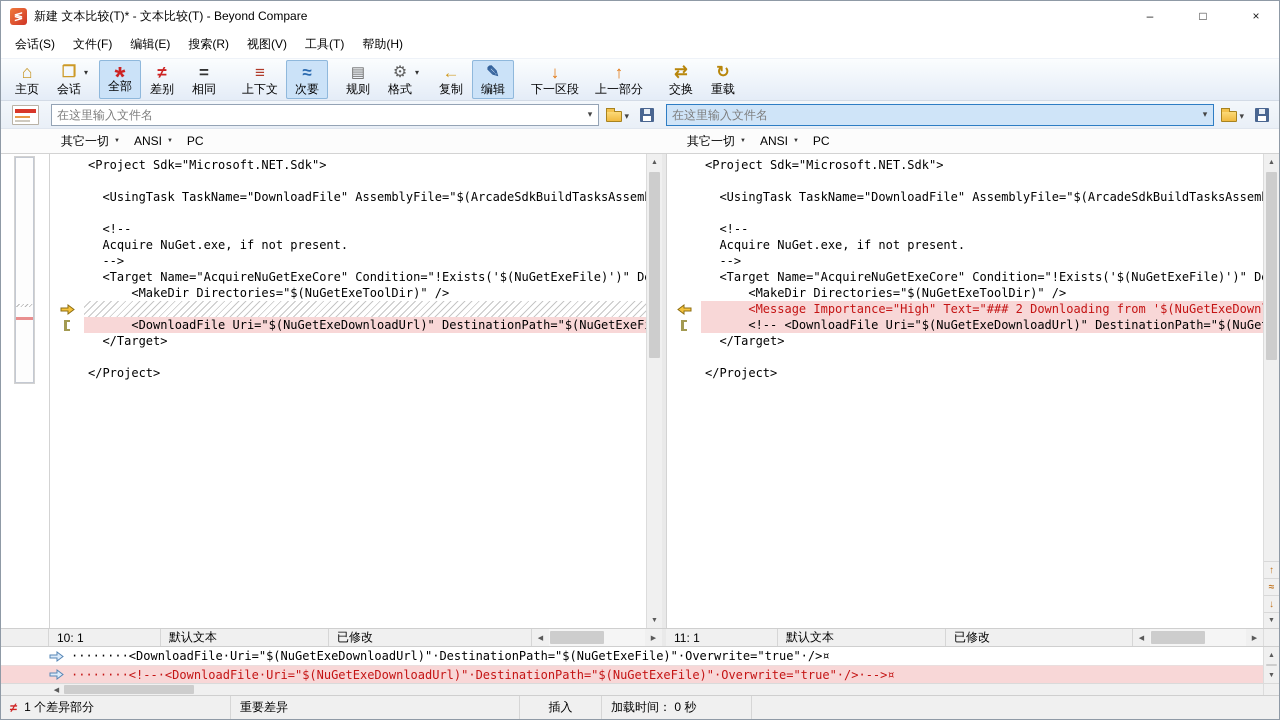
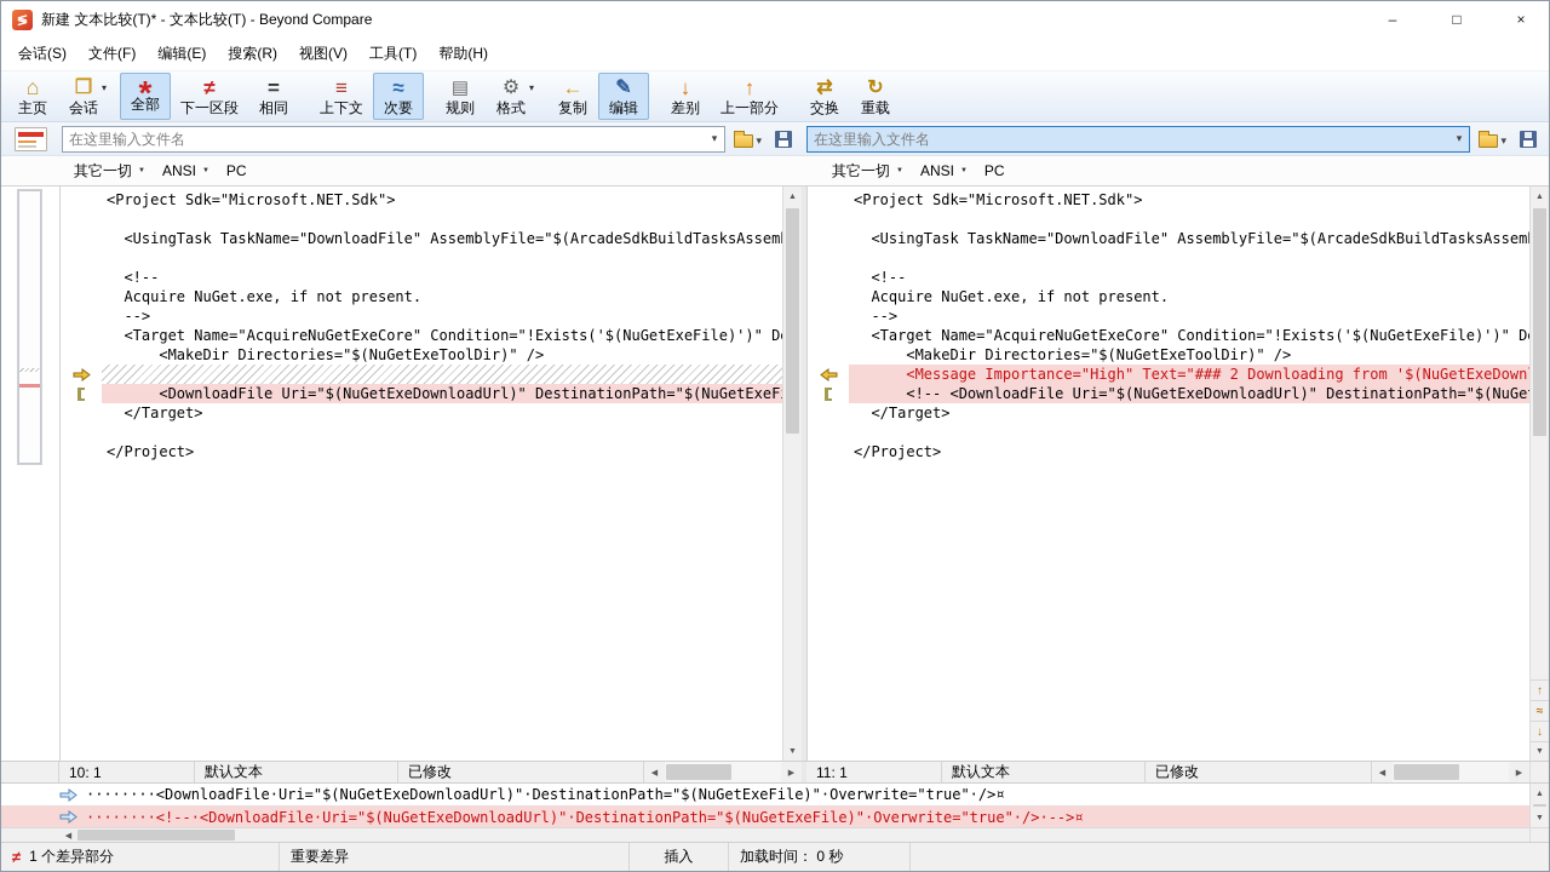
  新建 文本比较(T)* - 文本比较(T) - Beyond Compare
  –
  □
  ×
  会话(S)
  文件(F)
  编辑(E)
  搜索(R)
  视图(V)
  工具(T)
  帮助(H)
  ⌂
  主页
  ❐
  会话
  ▾
  *
  全部
  ≠
- 差别
+ 下一区段
  =
  相同
  ≡
  上下文
  ≈
  次要
  ▤
  规则
  ⚙
  格式
  ▾
  ←
  复制
  ✎
  编辑
  ↓
- 下一区段
+ 差别
  ↑
  上一部分
  ⇄
  交换
  ↻
  重载
  在这里输入文件名
  在这里输入文件名
  其它一切
  ANSI
  PC
  其它一切
  ANSI
  PC
  <Project Sdk="Microsoft.NET.Sdk">
  <UsingTask TaskName="DownloadFile" AssemblyFile="$(ArcadeSdkBuildTasksAssem
  <!--
  Acquire NuGet.exe, if not present.
  -->
  <Target Name="AcquireNuGetExeCore" Condition="!Exists('$(NuGetExeFile)')" D
  <MakeDir Directories="$(NuGetExeToolDir)" />
  <DownloadFile Uri="$(NuGetExeDownloadUrl)" DestinationPath="$(NuGetExeF
  </Target>
  </Project>
  <Project Sdk="Microsoft.NET.Sdk">
  <UsingTask TaskName="DownloadFile" AssemblyFile="$(ArcadeSdkBuildTasksAssem
  <!--
  Acquire NuGet.exe, if not present.
  -->
  <Target Name="AcquireNuGetExeCore" Condition="!Exists('$(NuGetExeFile)')" D
  <MakeDir Directories="$(NuGetExeToolDir)" />
  <Message Importance="High" Text="### 2 Downloading from '$(NuGetExeDown
  </Target>
  </Project>
  10: 1
  默认文本
  已修改
  11: 1
  默认文本
  已修改
  ········<DownloadFile·Uri="$(NuGetExeDownloadUrl)"·DestinationPath="$(NuGetExeFile)"·Overwrite="true"·/>¤
  ········<!--·<DownloadFile·Uri="$(NuGetExeDownloadUrl)"·DestinationPath="$(NuGetExeFile)"·Overwrite="true"·/>·-->¤
  1 个差异部分
  重要差异
  插入
  加载时间： 0 秒
